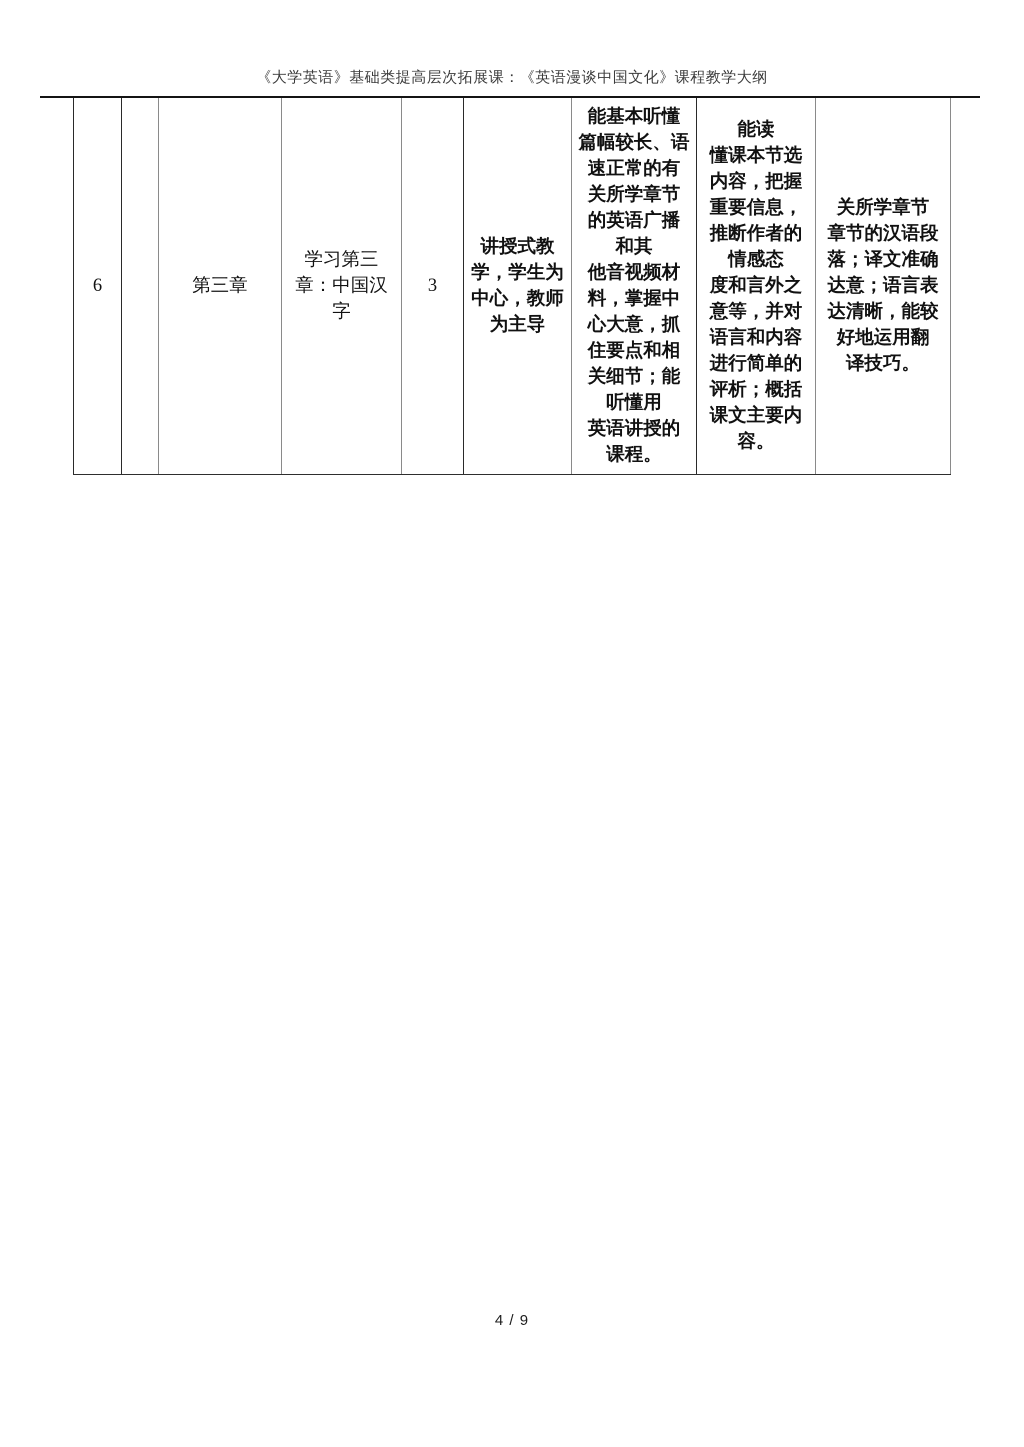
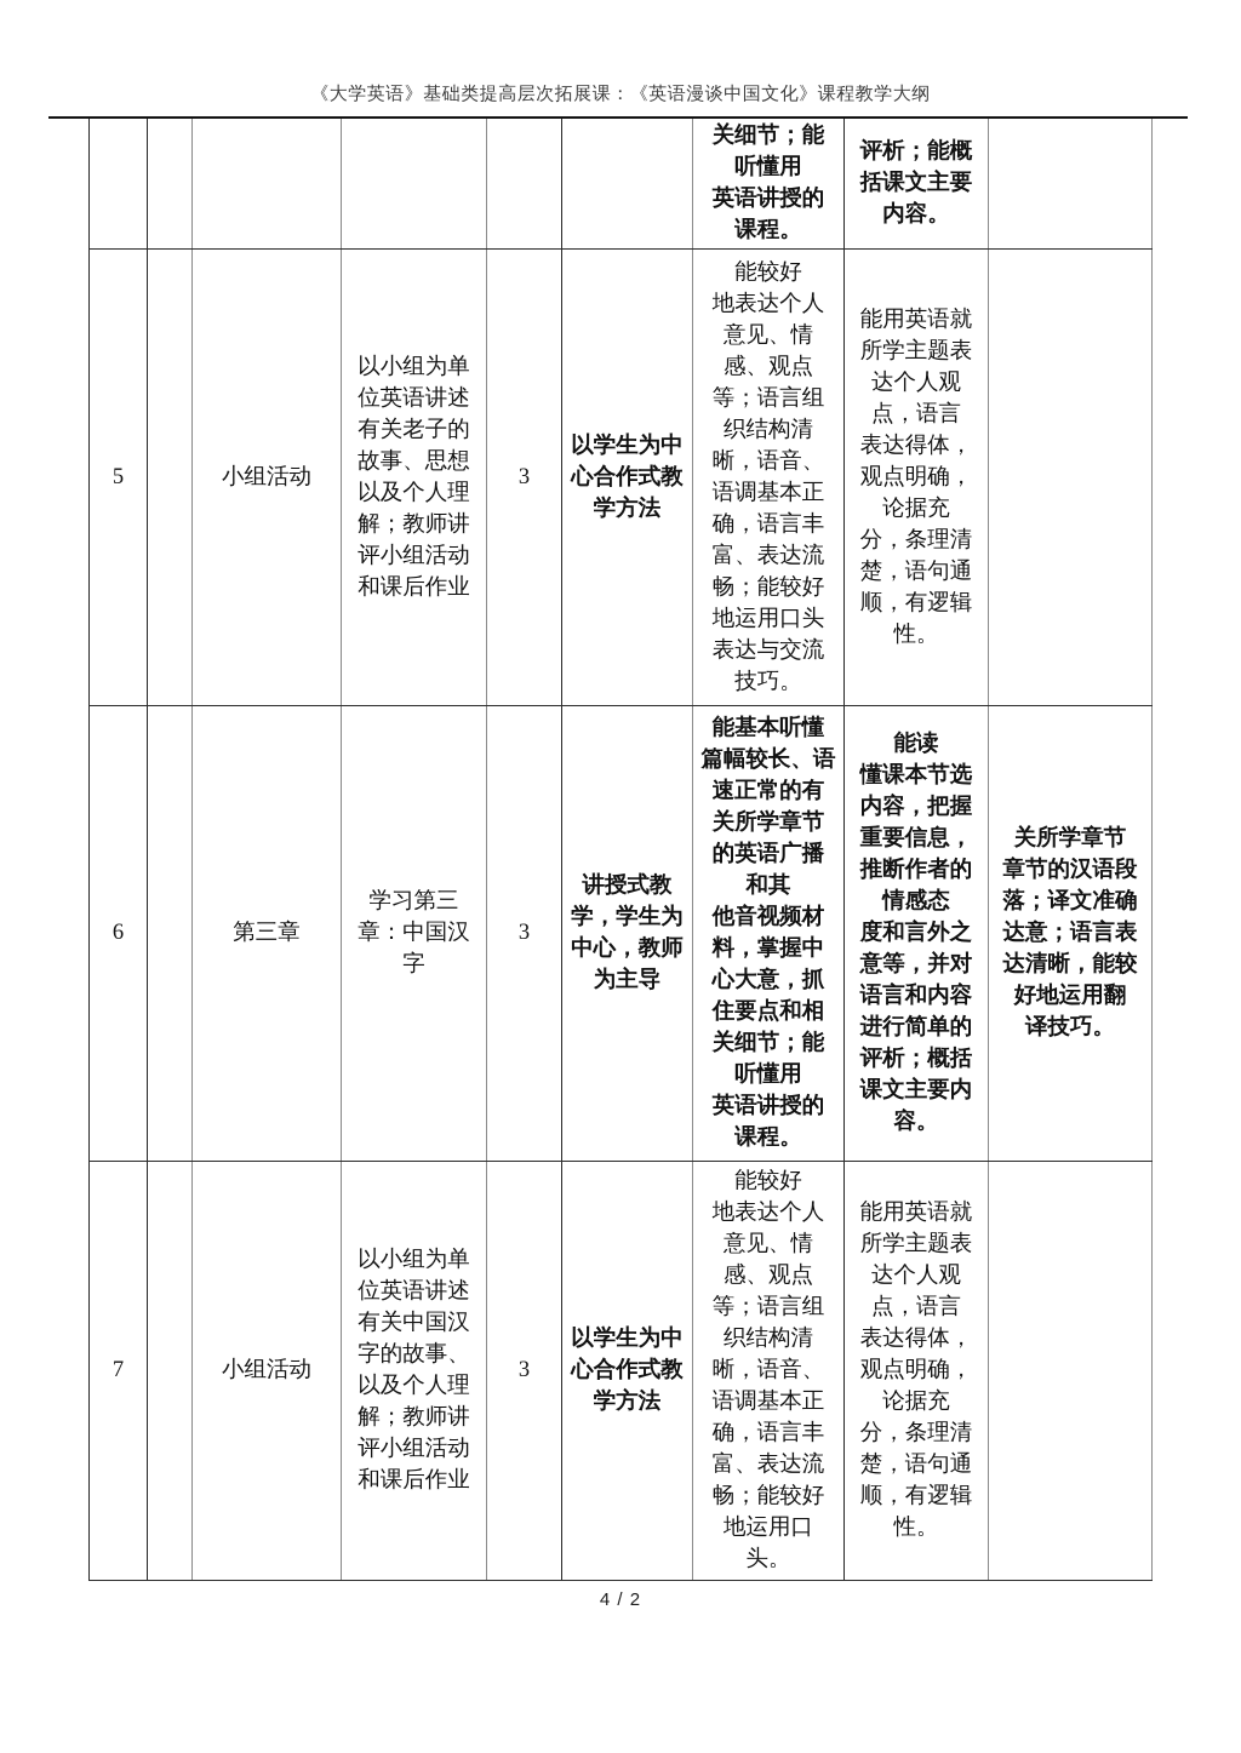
  《大学英语》基础类提高层次拓展课：《英语漫谈中国文化》课程教学大纲
+ 						关细节；能 听懂用 英语讲授的 课程。	评析；能概 括课文主要 内容。
+ 5		小组活动	以小组为单 位英语讲述 有关老子的 故事、思想 以及个人理 解；教师讲 评小组活动 和课后作业	3	以学生为中 心合作式教 学方法	能较好 地表达个人 意见、情 感、观点 等；语言组 织结构清 晰，语音、 语调基本正 确，语言丰 富、表达流 畅；能较好 地运用口头 表达与交流 技巧。	能用英语就 所学主题表 达个人观 点，语言 表达得体， 观点明确， 论据充 分，条理清 楚，语句通 顺，有逻辑 性。
  6		第三章	学习第三 章：中国汉 字	3	讲授式教 学，学生为 中心，教师 为主导	能基本听懂 篇幅较长、语 速正常的有 关所学章节 的英语广播 和其 他音视频材 料，掌握中 心大意，抓 住要点和相 关细节；能 听懂用 英语讲授的 课程。	能读 懂课本节选 内容，把握 重要信息， 推断作者的 情感态 度和言外之 意等，并对 语言和内容 进行简单的 评析；概括 课文主要内 容。	关所学章节 章节的汉语段 落；译文准确 达意；语言表 达清晰，能较 好地运用翻 译技巧。
+ 7		小组活动	以小组为单 位英语讲述 有关中国汉 字的故事、 以及个人理 解；教师讲 评小组活动 和课后作业	3	以学生为中 心合作式教 学方法	能较好 地表达个人 意见、情 感、观点 等；语言组 织结构清 晰，语音、 语调基本正 确，语言丰 富、表达流 畅；能较好 地运用口 头。	能用英语就 所学主题表 达个人观 点，语言 表达得体， 观点明确， 论据充 分，条理清 楚，语句通 顺，有逻辑 性。
- 4 / 9
+ 4 / 2
